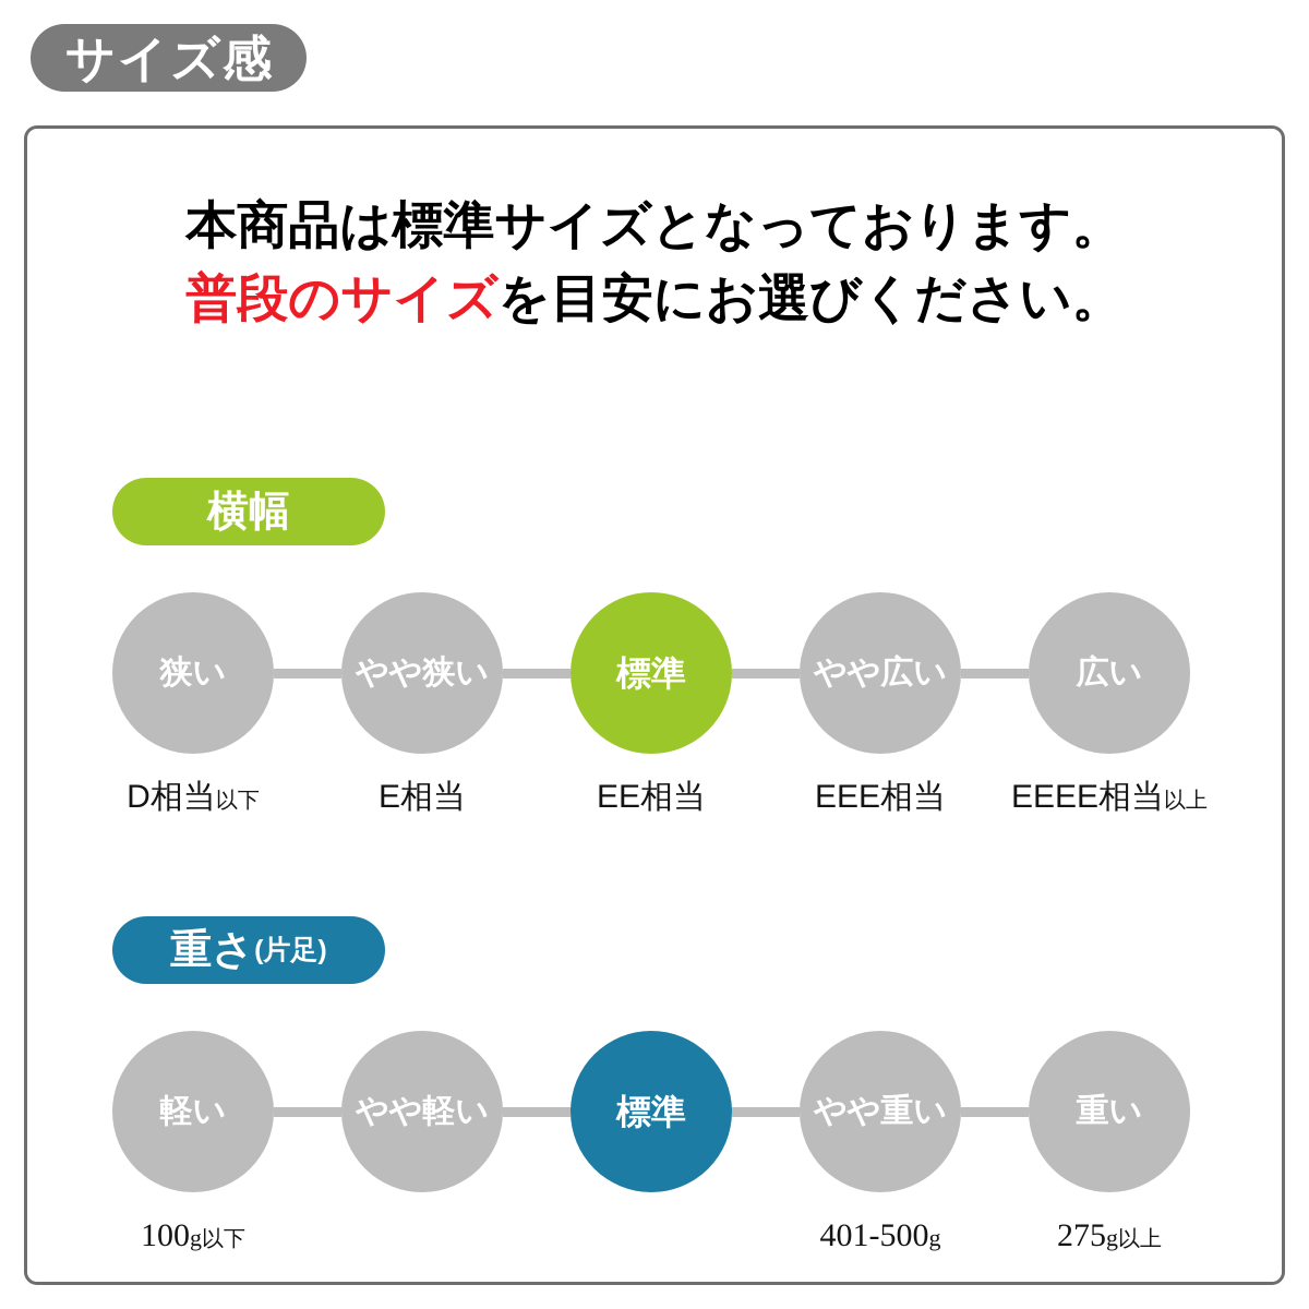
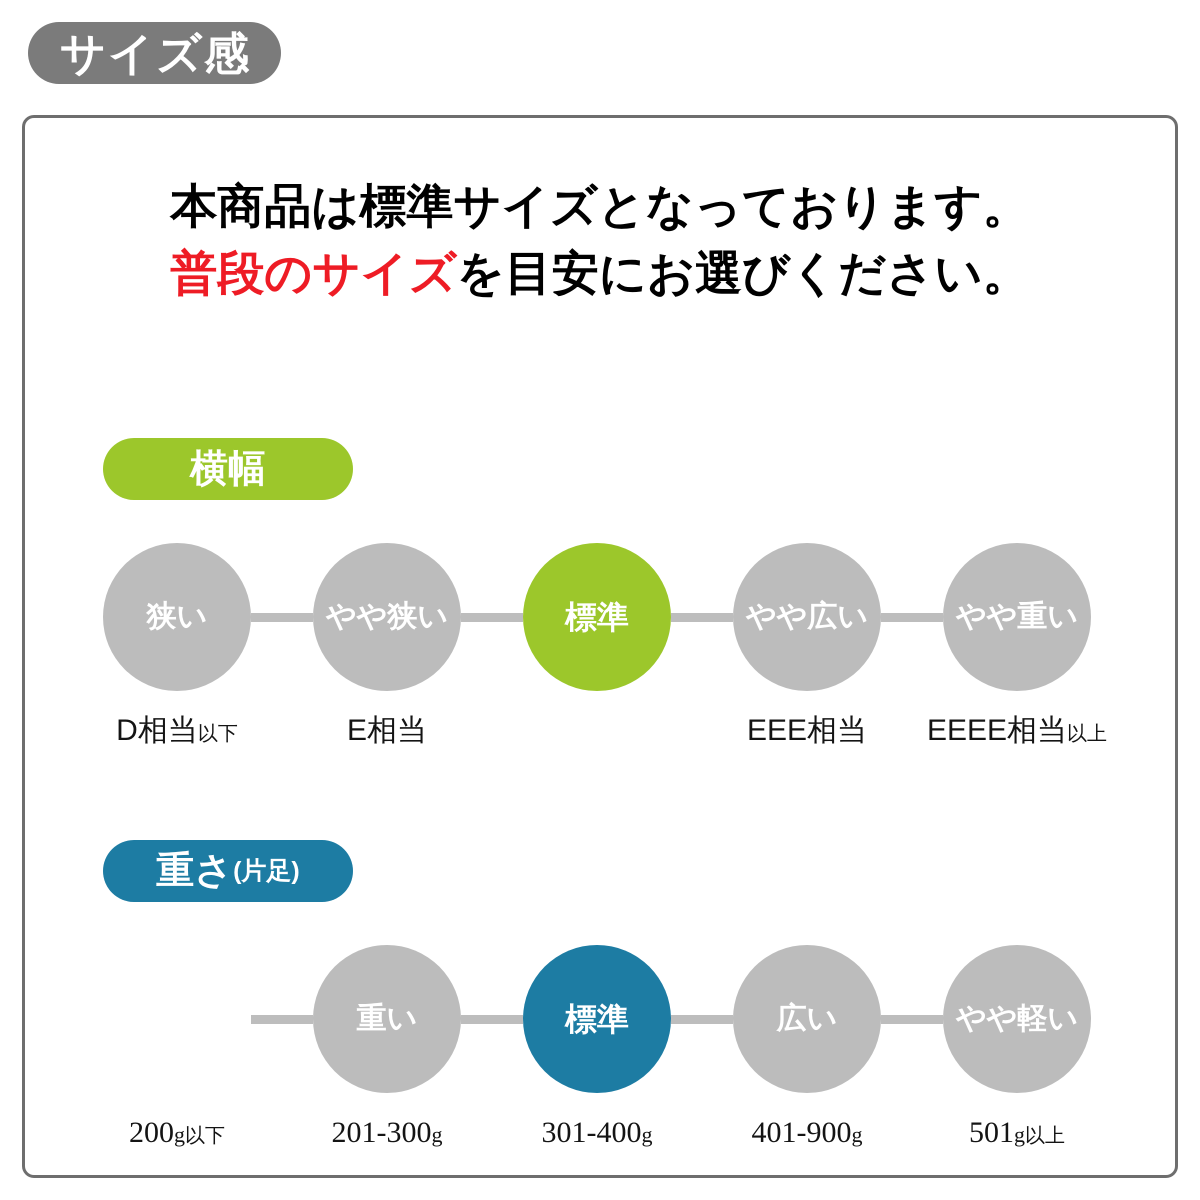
  サイズ感
  本商品は標準サイズとなっております。
  普段のサイズを目安にお選びください。
  横幅
  狭い
  やや狭い
  標準
  やや広い
- 広い
+ やや重い
  D相当以下
  E相当
- EE相当
  EEE相当
  EEEE相当以上
  重さ
  (片足)
- 軽い
- やや軽い
+ 重い
  標準
- やや重い
+ 広い
- 重い
+ やや軽い
- 100g以下
+ 200g以下
+ 201-300g
+ 301-400g
- 401-500g
+ 401-900g
- 275g以上
+ 501g以上
